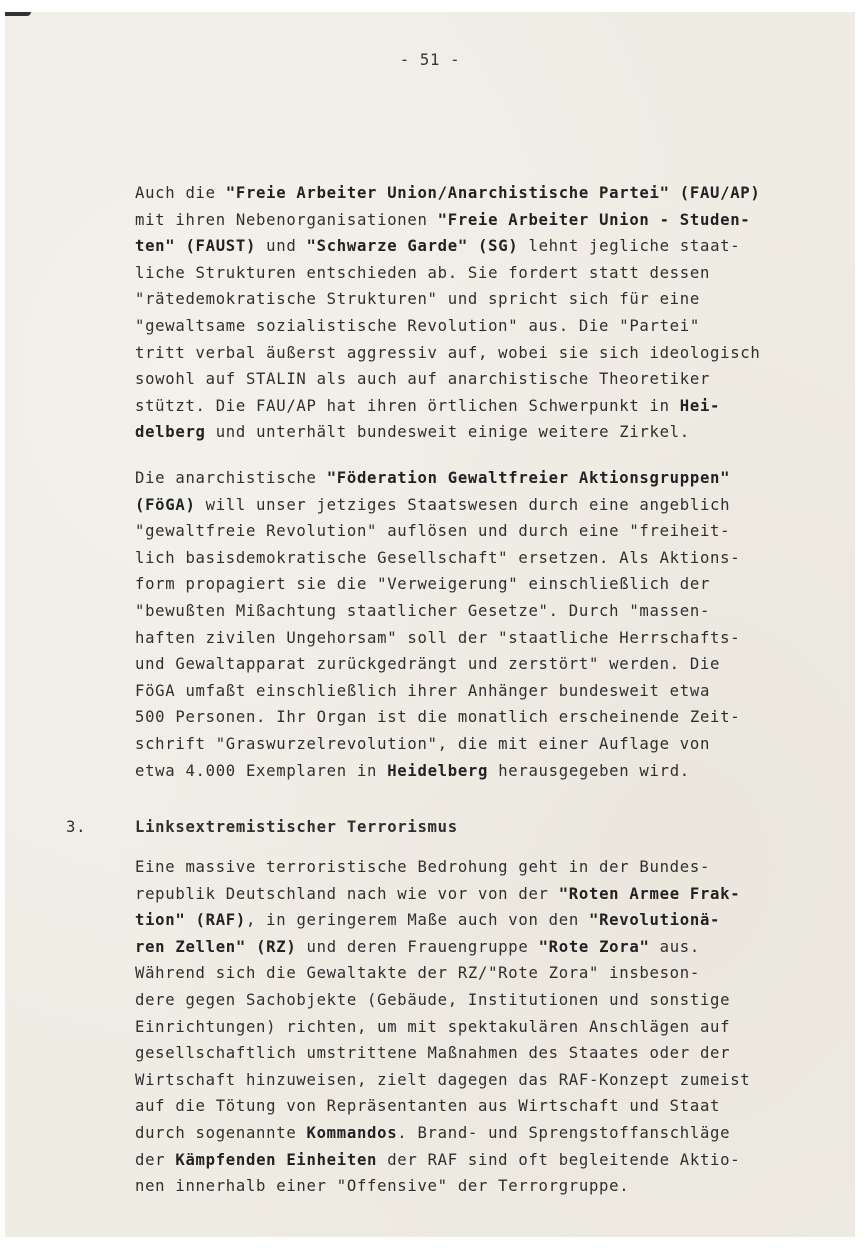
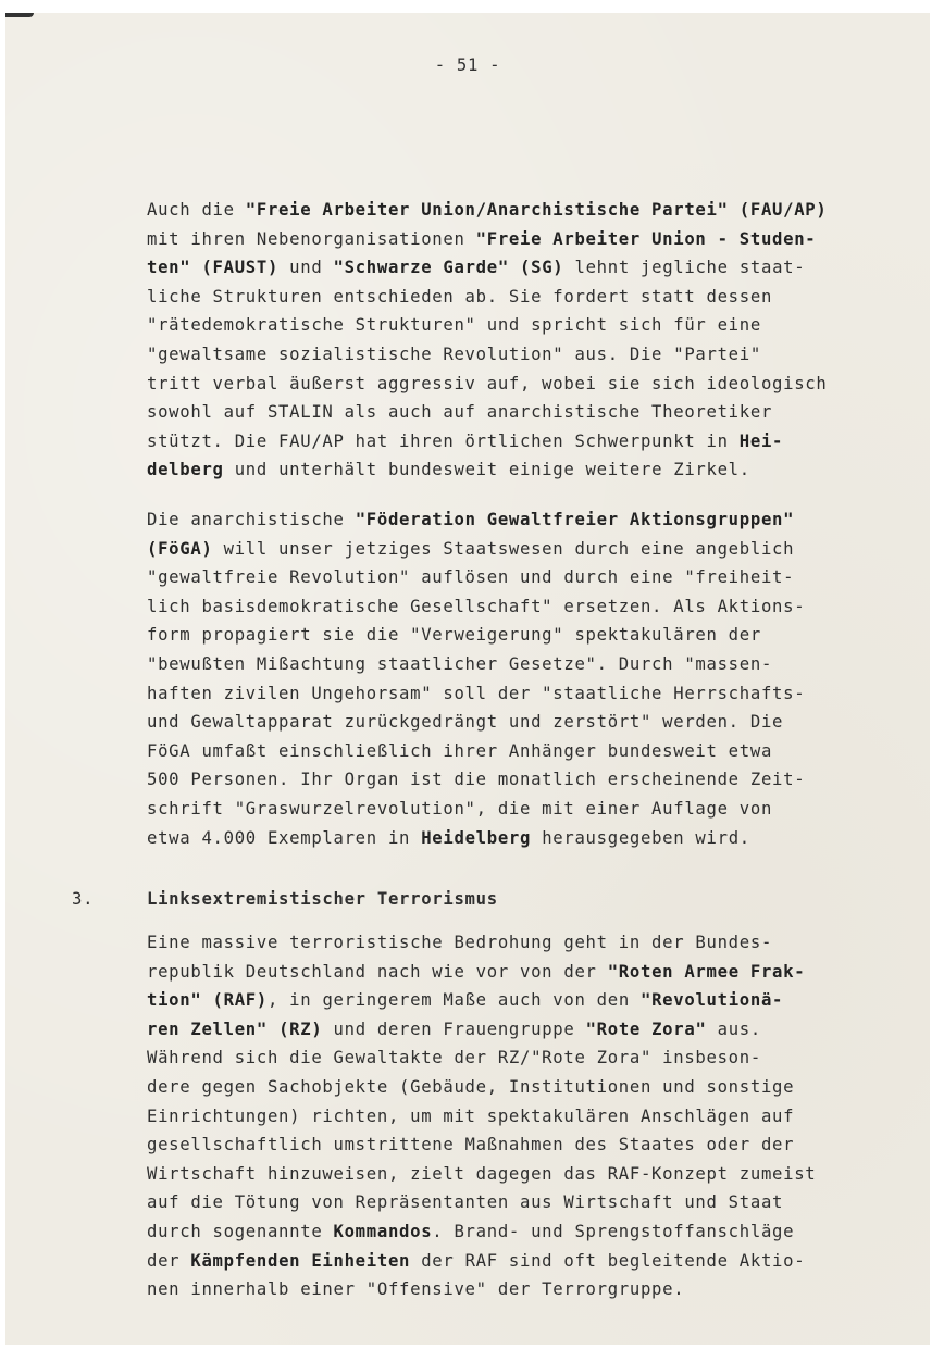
  - 51 -
  Auch die "Freie Arbeiter Union/Anarchistische Partei" (FAU/AP)
  mit ihren Nebenorganisationen "Freie Arbeiter Union - Studen-
  ten" (FAUST) und "Schwarze Garde" (SG) lehnt jegliche staat-
  liche Strukturen entschieden ab. Sie fordert statt dessen
  "rätedemokratische Strukturen" und spricht sich für eine
  "gewaltsame sozialistische Revolution" aus. Die "Partei"
  tritt verbal äußerst aggressiv auf, wobei sie sich ideologisch
  sowohl auf STALIN als auch auf anarchistische Theoretiker
  stützt. Die FAU/AP hat ihren örtlichen Schwerpunkt in Hei-
  delberg und unterhält bundesweit einige weitere Zirkel.
  Die anarchistische "Föderation Gewaltfreier Aktionsgruppen"
  (FöGA) will unser jetziges Staatswesen durch eine angeblich
  "gewaltfreie Revolution" auflösen und durch eine "freiheit-
  lich basisdemokratische Gesellschaft" ersetzen. Als Aktions-
- form propagiert sie die "Verweigerung" einschließlich der
+ form propagiert sie die "Verweigerung" spektakulären der
  "bewußten Mißachtung staatlicher Gesetze". Durch "massen-
  haften zivilen Ungehorsam" soll der "staatliche Herrschafts-
  und Gewaltapparat zurückgedrängt und zerstört" werden. Die
  FöGA umfaßt einschließlich ihrer Anhänger bundesweit etwa
  500 Personen. Ihr Organ ist die monatlich erscheinende Zeit-
  schrift "Graswurzelrevolution", die mit einer Auflage von
  etwa 4.000 Exemplaren in Heidelberg herausgegeben wird.
  3.
  Linksextremistischer Terrorismus
  Eine massive terroristische Bedrohung geht in der Bundes-
  republik Deutschland nach wie vor von der "Roten Armee Frak-
  tion" (RAF), in geringerem Maße auch von den "Revolutionä-
  ren Zellen" (RZ) und deren Frauengruppe "Rote Zora" aus.
  Während sich die Gewaltakte der RZ/"Rote Zora" insbeson-
  dere gegen Sachobjekte (Gebäude, Institutionen und sonstige
  Einrichtungen) richten, um mit spektakulären Anschlägen auf
  gesellschaftlich umstrittene Maßnahmen des Staates oder der
  Wirtschaft hinzuweisen, zielt dagegen das RAF-Konzept zumeist
  auf die Tötung von Repräsentanten aus Wirtschaft und Staat
  durch sogenannte Kommandos. Brand- und Sprengstoffanschläge
  der Kämpfenden Einheiten der RAF sind oft begleitende Aktio-
  nen innerhalb einer "Offensive" der Terrorgruppe.
